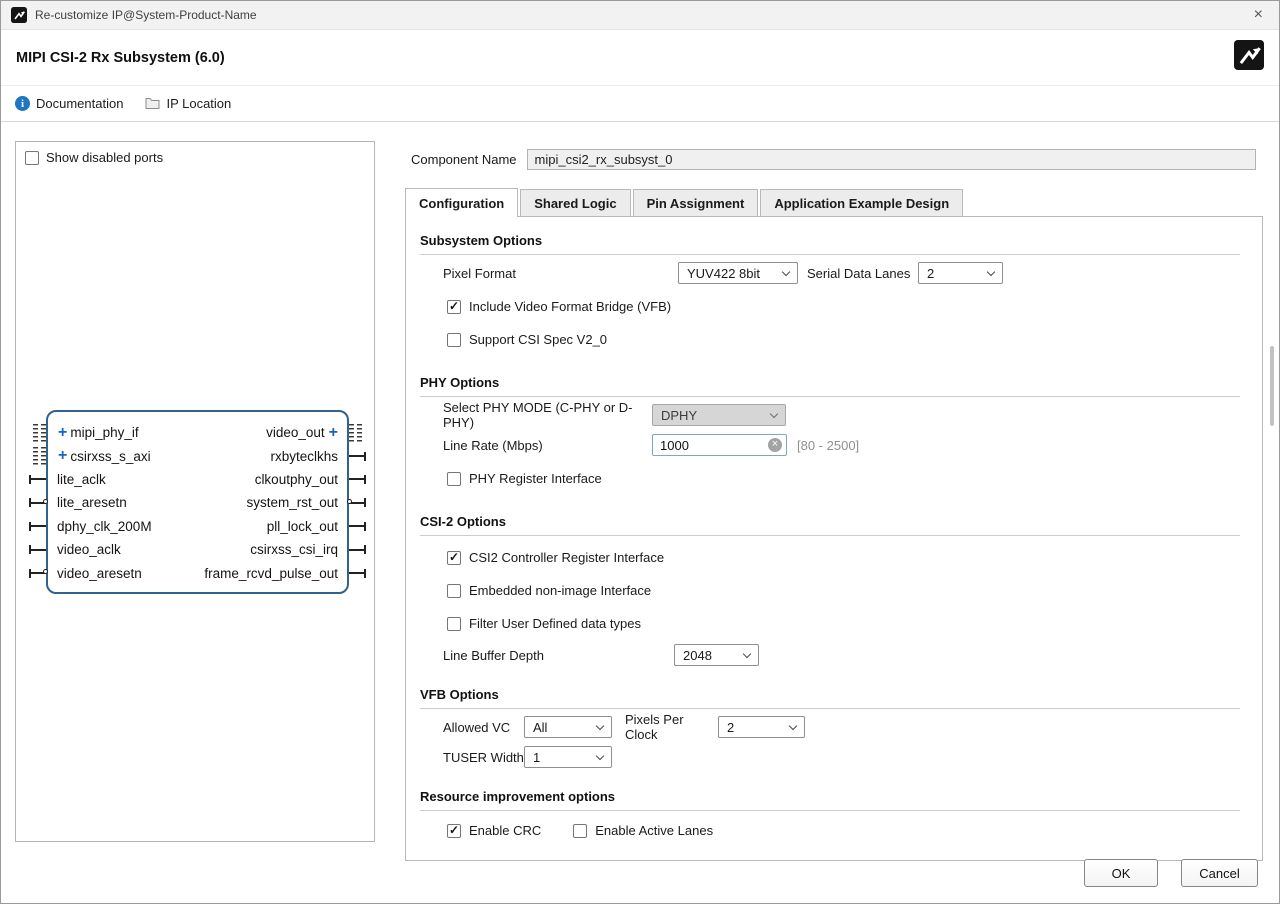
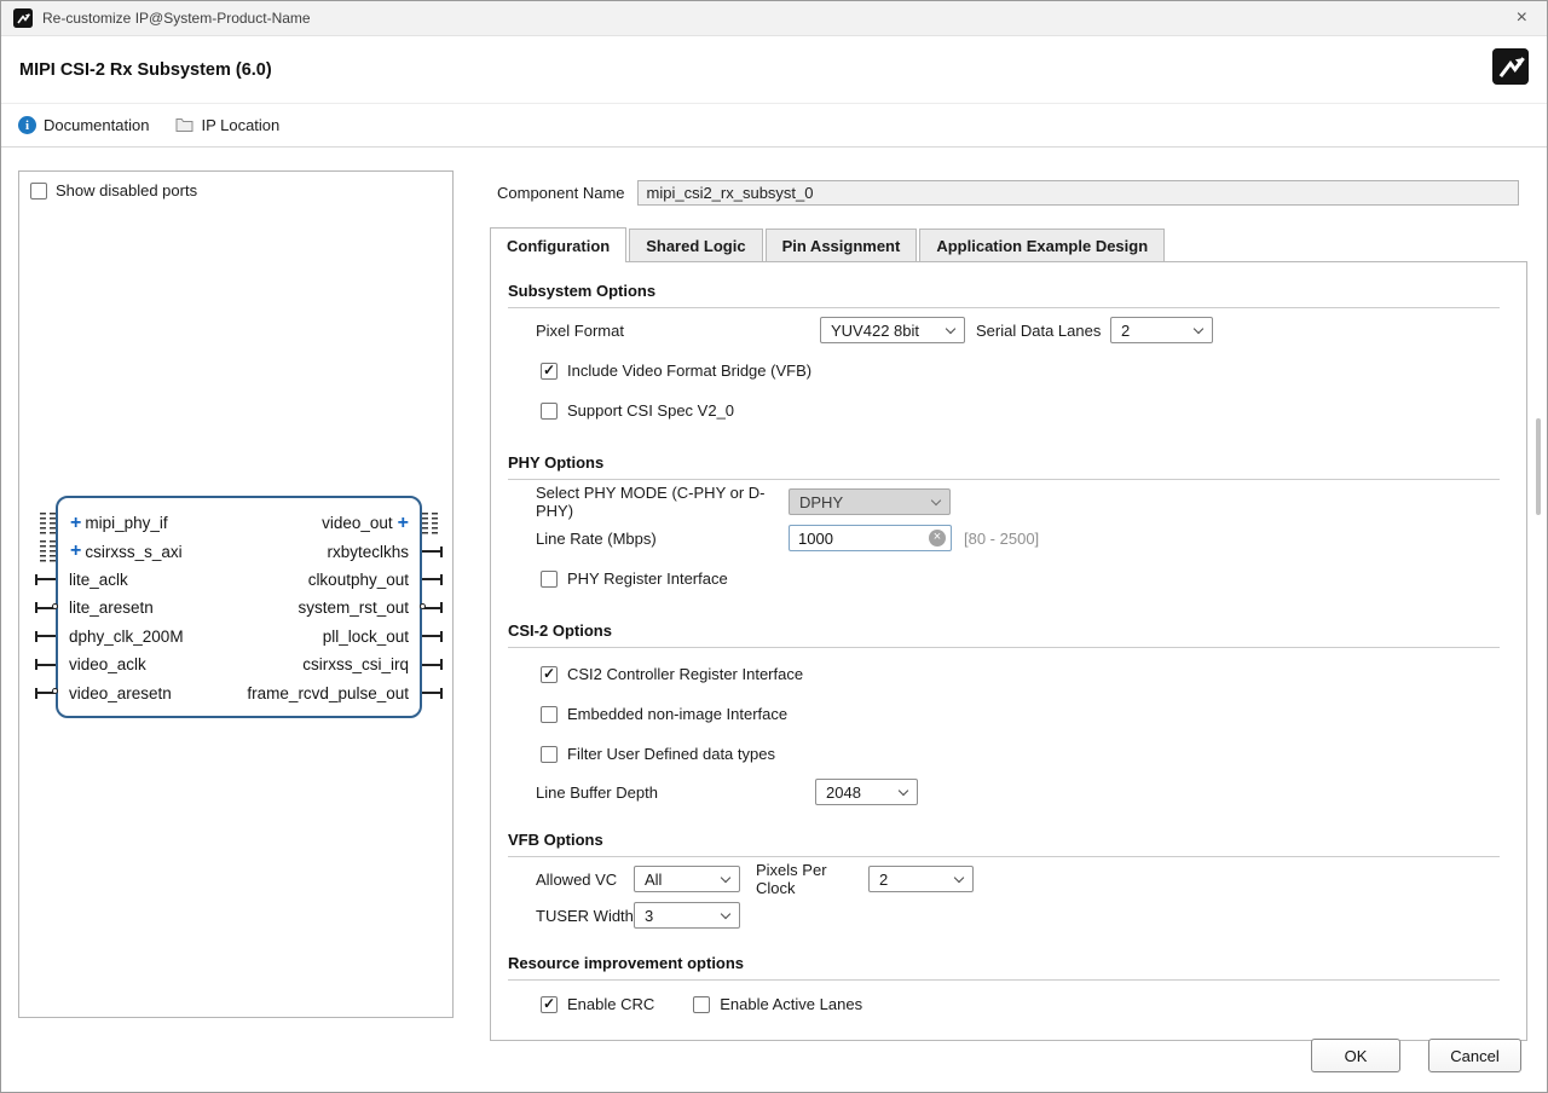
  Re-customize IP@System-Product-Name
  ×
  MIPI CSI-2 Rx Subsystem (6.0)
  i
  Documentation
  IP Location
  Show disabled ports
  +
  mipi_phy_if
  +
  csirxss_s_axi
  lite_aclk
  lite_aresetn
  dphy_clk_200M
  video_aclk
  video_aresetn
  video_out
  +
  rxbyteclkhs
  clkoutphy_out
  system_rst_out
  pll_lock_out
  csirxss_csi_irq
  frame_rcvd_pulse_out
  Component Name
  mipi_csi2_rx_subsyst_0
  Configuration
  Shared Logic
  Pin Assignment
  Application Example Design
  Subsystem Options
  Pixel Format
  YUV422 8bit
  Serial Data Lanes
  2
  Include Video Format Bridge (VFB)
  Support CSI Spec V2_0
  PHY Options
  Select PHY MODE (C-PHY or D-PHY)
  DPHY
  Line Rate (Mbps)
  1000
  ×
  [80 - 2500]
  PHY Register Interface
  CSI-2 Options
  CSI2 Controller Register Interface
  Embedded non-image Interface
  Filter User Defined data types
  Line Buffer Depth
  2048
  VFB Options
  Allowed VC
  All
  Pixels Per Clock
  2
  TUSER Width
- 1
+ 3
  Resource improvement options
  Enable CRC
  Enable Active Lanes
  OK
  Cancel
